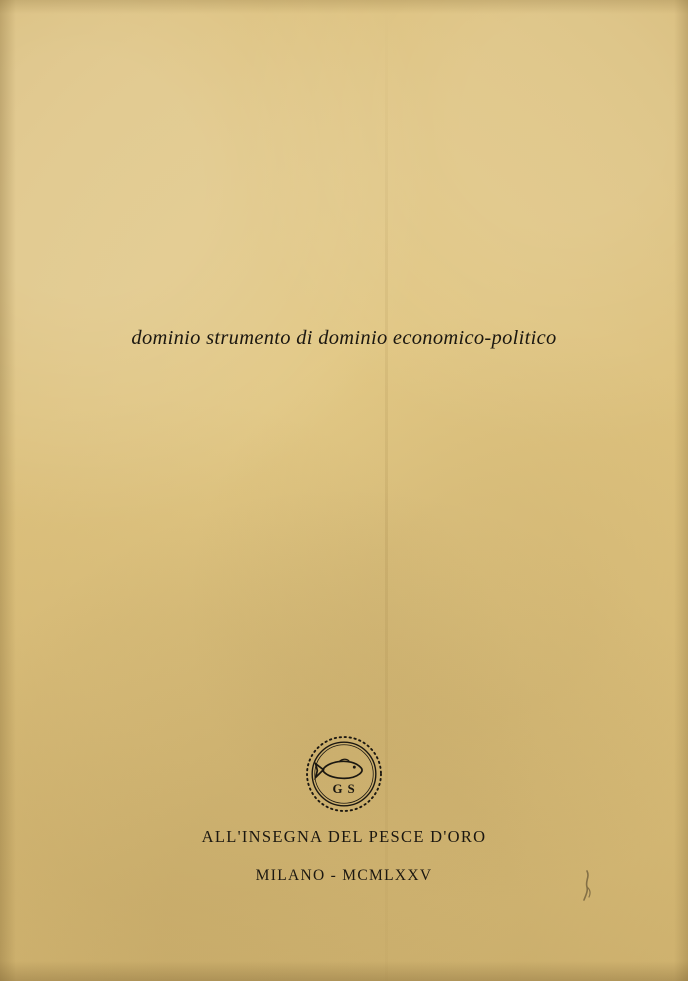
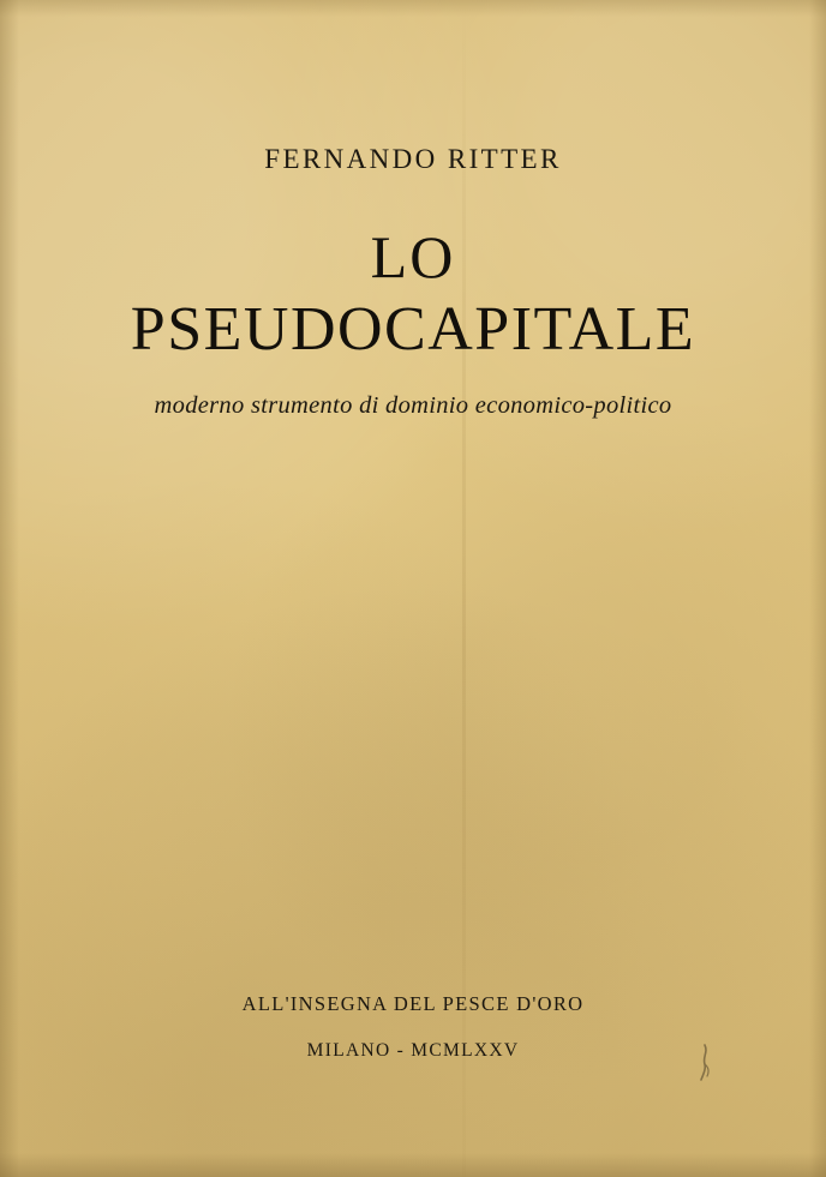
+ FERNANDO RITTER
+ LO
+ PSEUDOCAPITALE
- dominio strumento di dominio economico-politico
+ moderno strumento di dominio economico-politico
- G S
  ALL'INSEGNA DEL PESCE D'ORO
  MILANO - MCMLXXV
